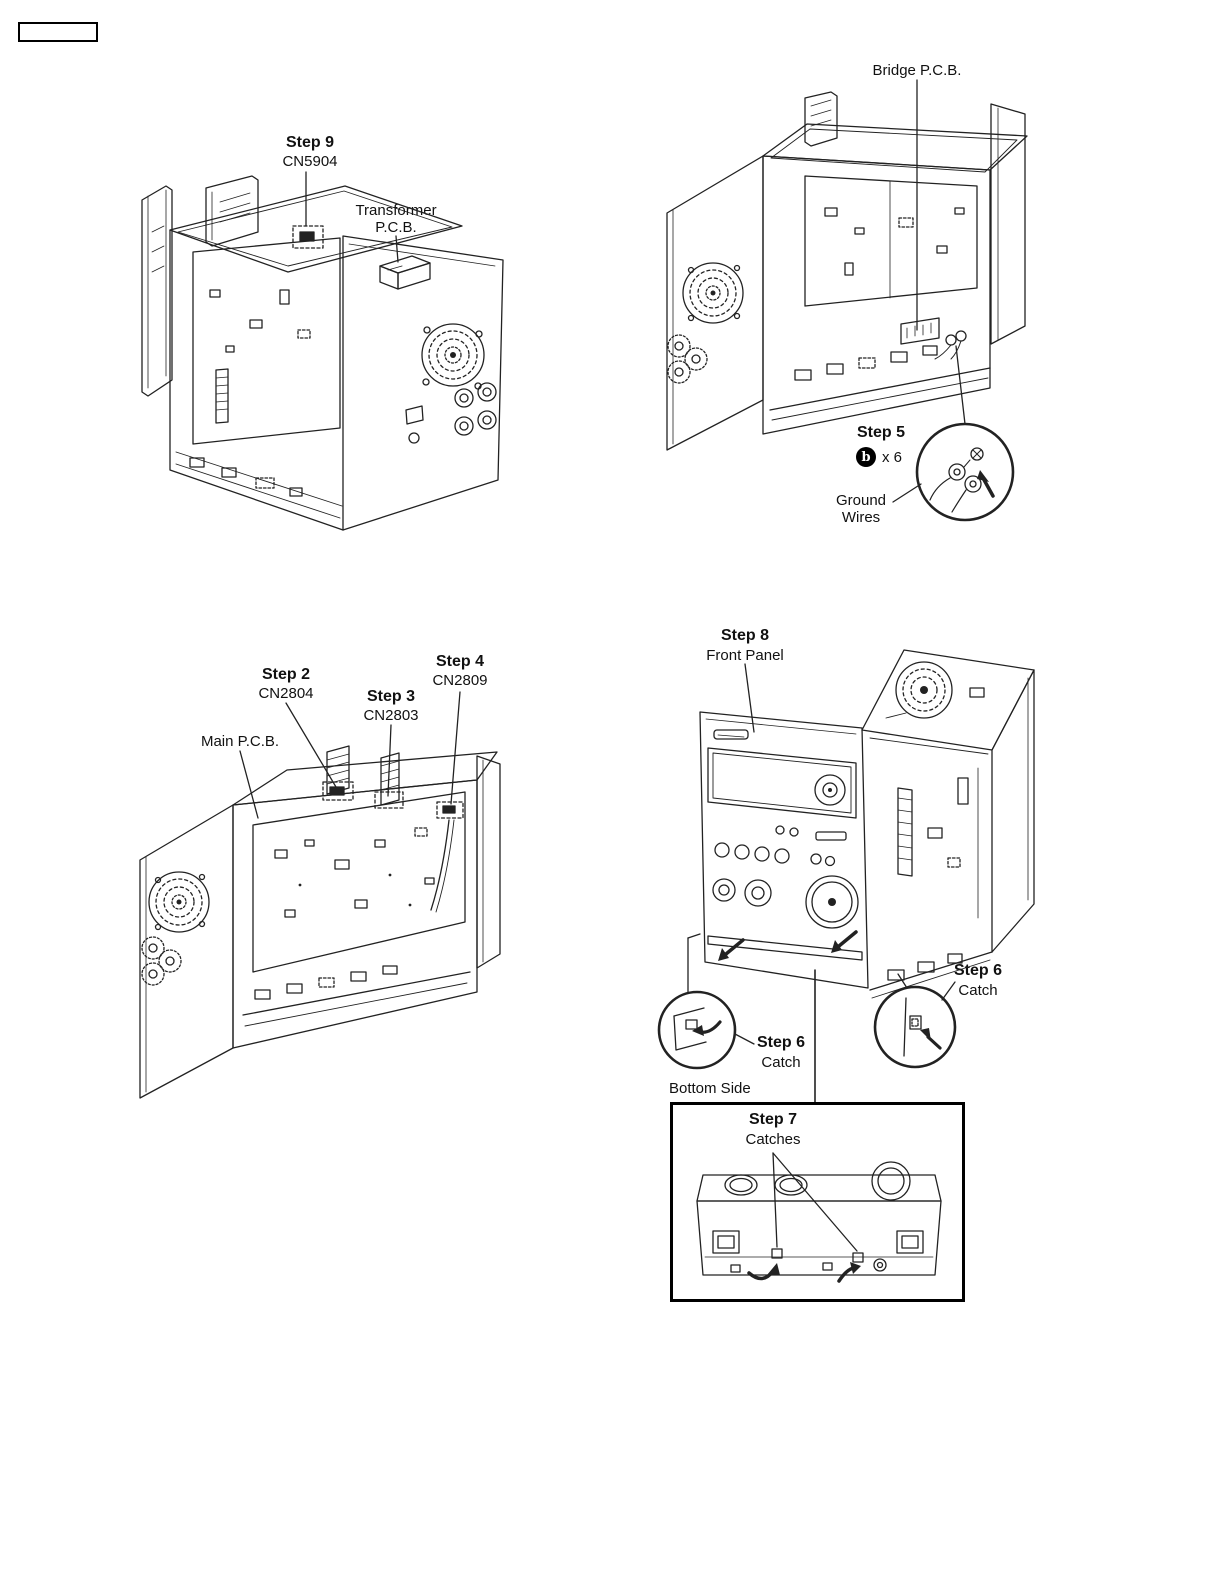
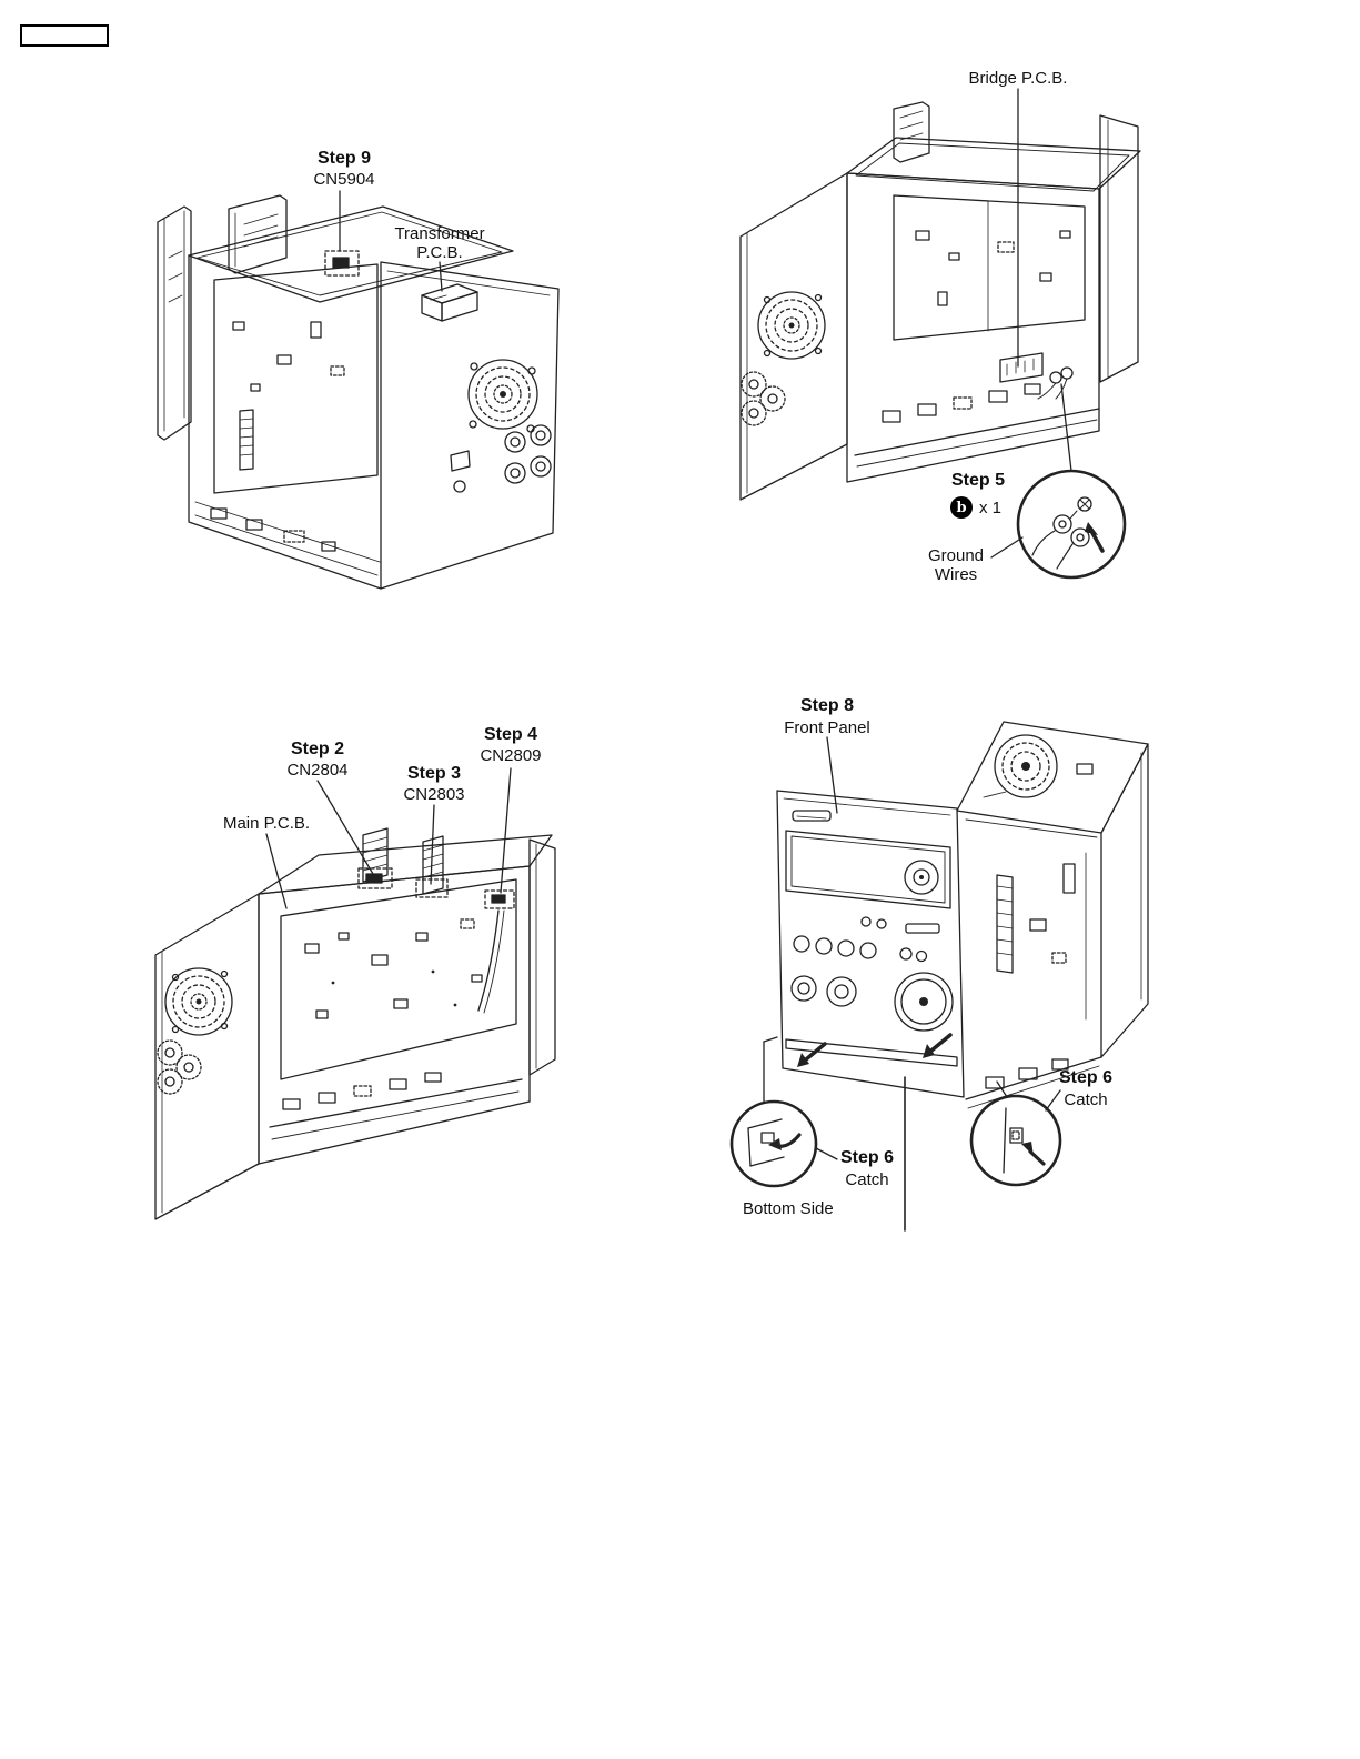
  Step 9
  CN5904
  Transfrer
  P.C.B.
  Bridge P.C.B.
  Step 5
  b
- x 6
+ x 1
  Ground
  Wires
  Step 2
  CN2804
  Step 4
  CN2809
  Step 3
  CN2803
  Main P.C.B.
  Step 8
  Front Panel
  Step 6
  Catch
  Step 6
  Catch
  Bottom Side
- Step 7
- Catches
